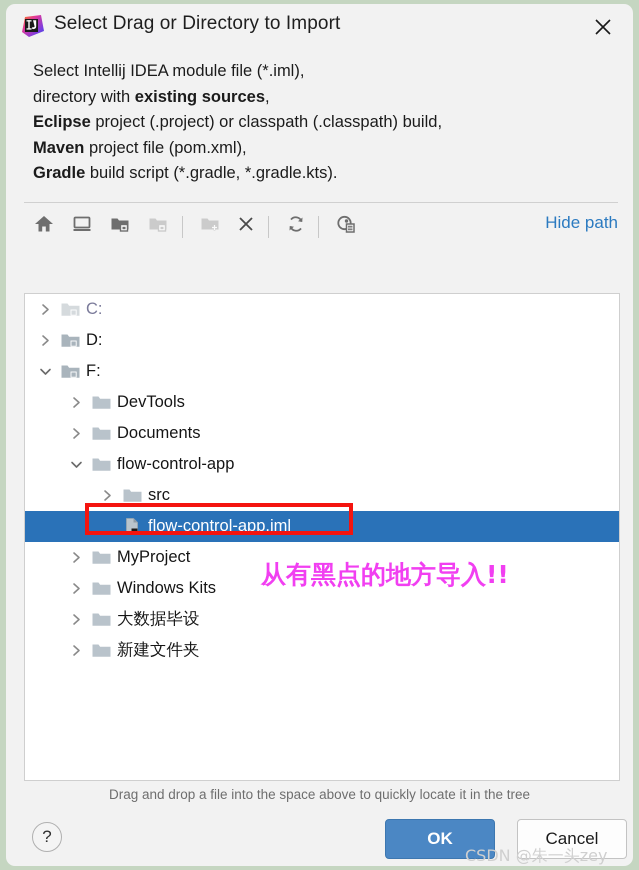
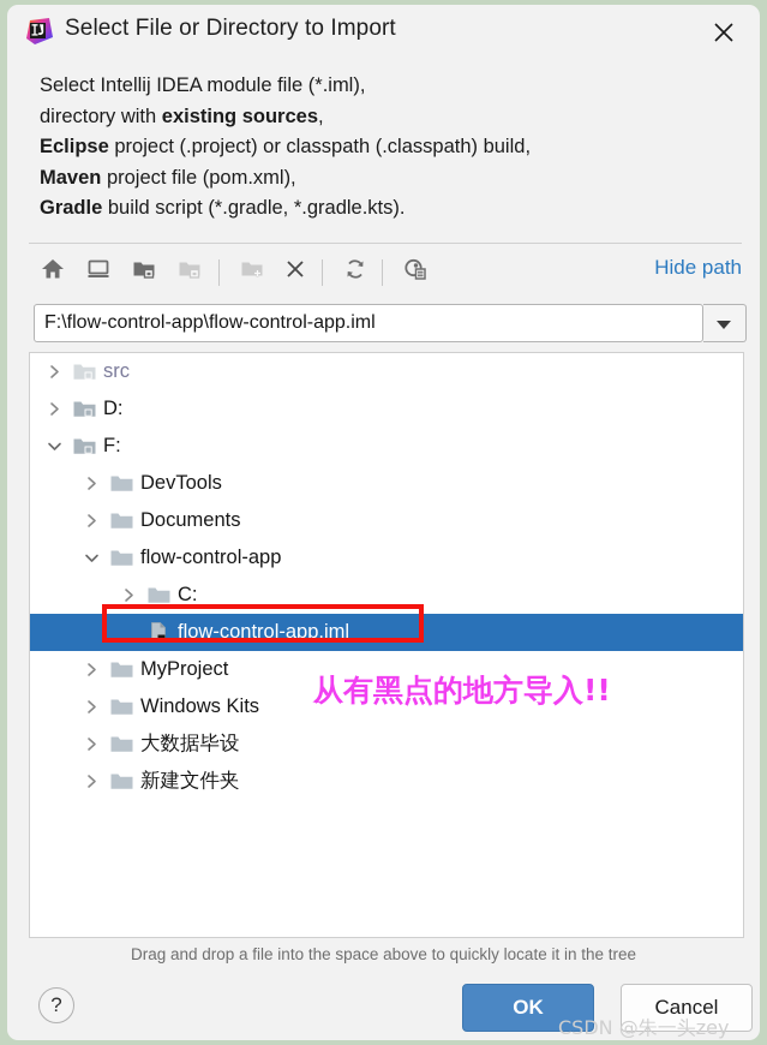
- Select Drag or Directory to Import
+ Select File or Directory to Import
  Select Intellij IDEA module file (*.iml),
  directory with existing sources,
  Eclipse project (.project) or classpath (.classpath) build,
  Maven project file (pom.xml),
  Gradle build script (*.gradle, *.gradle.kts).
  Hide path
+ F:\flow-control-app\flow-control-app.iml
- C:
+ src
  D:
  F:
  DevTools
  Documents
  flow-control-app
- src
+ C:
  flow-control-app.iml
  MyProject
  Windows Kits
  大数据毕设
  新建文件夹
  从有黑点的地方导入!!
  Drag and drop a file into the space above to quickly locate it in the tree
  ?
  OK
  Cancel
  CSDN @朱一头zey
